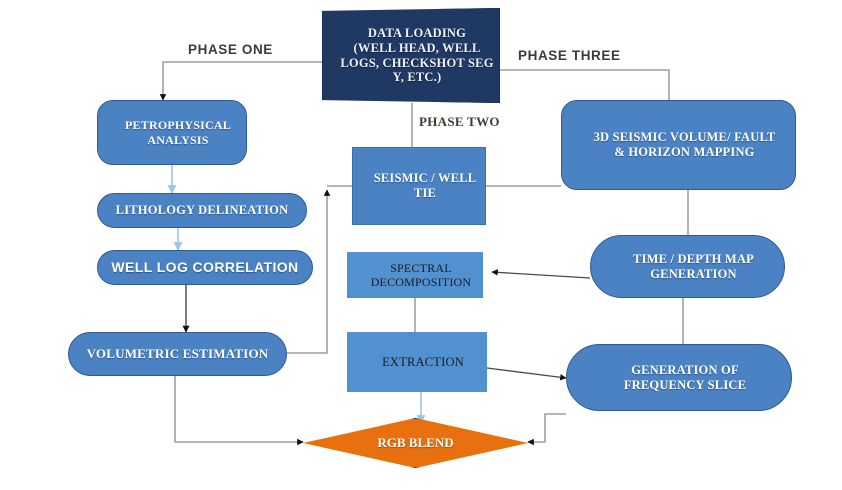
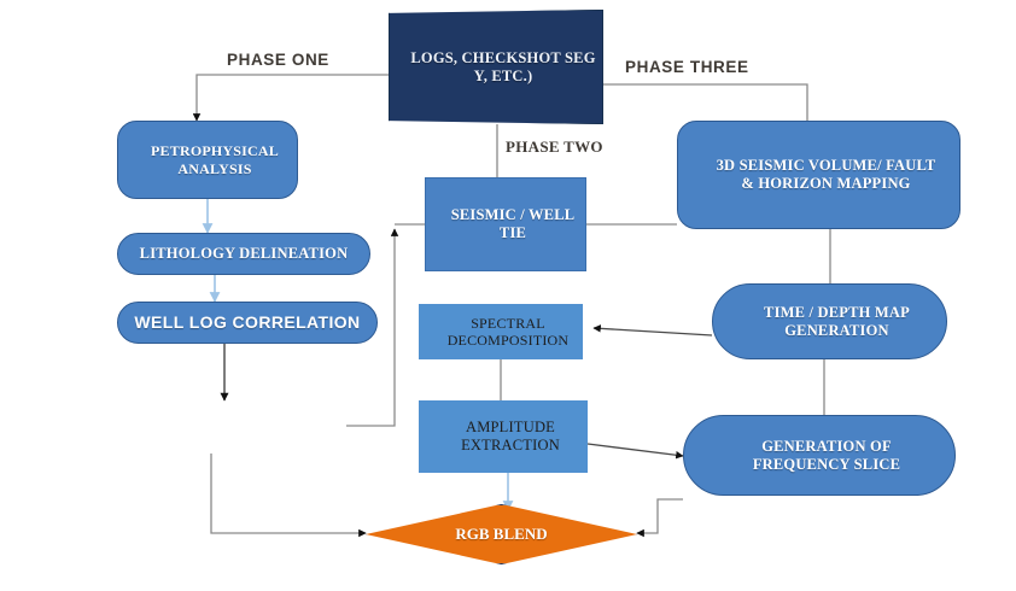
  PHASE ONE
  PHASE TWO
  PHASE THREE
- DATA LOADING
- (WELL HEAD, WELL
  LOGS, CHECKSHOT SEG
  Y, ETC.)
  PETROPHYSICAL
  ANALYSIS
  LITHOLOGY DELINEATION
  WELL LOG CORRELATION
- VOLUMETRIC ESTIMATION
  SEISMIC / WELL
  TIE
  SPECTRAL
  DECOMPOSITION
+ AMPLITUDE
  EXTRACTION
  3D SEISMIC VOLUME/ FAULT
  & HORIZON MAPPING
  TIME / DEPTH MAP
  GENERATION
  GENERATION OF
  FREQUENCY SLICE
  RGB BLEND
